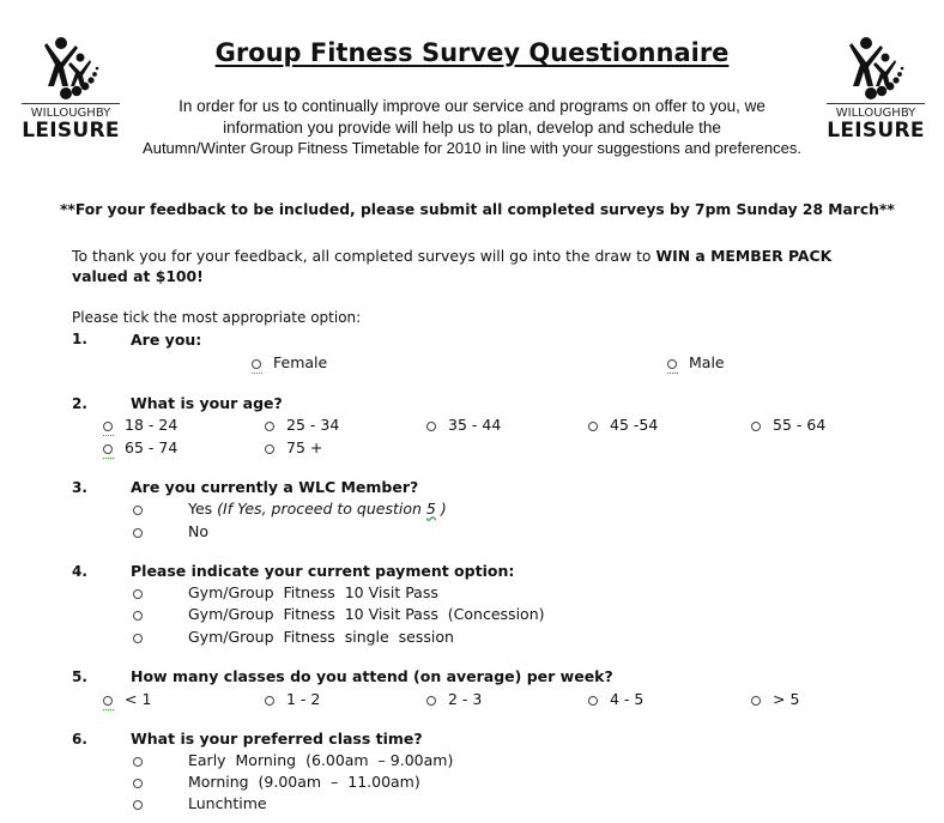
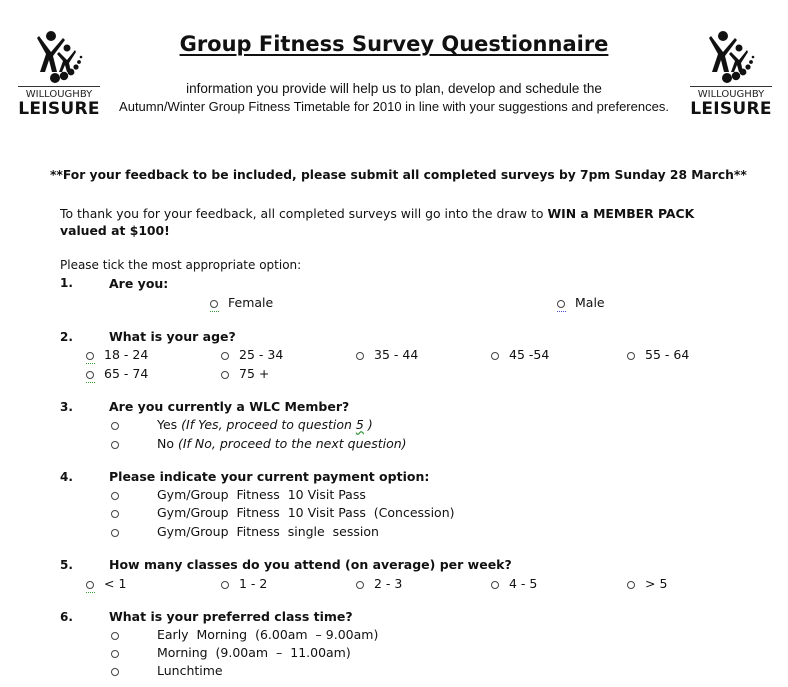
  WILLOUGHBY
  LEISURE
  WILLOUGHBY
  LEISURE
  Group Fitness Survey Questionnaire
- In order for us to continually improve our service and programs on offer to you, we
  information you provide will help us to plan, develop and schedule the
  Autumn/Winter Group Fitness Timetable for 2010 in line with your suggestions and preferences.
  **For your feedback to be included, please submit all completed surveys by 7pm Sunday 28 March**
  To thank you for your feedback, all completed surveys will go into the draw to WIN a MEMBER PACK
  valued at $100!
  Please tick the most appropriate option:
  1.
  Are you:
  Female
  Male
  2.
  What is your age?
  18 - 24
  25 - 34
  35 - 44
  45 -54
  55 - 64
  65 - 74
  75 +
  3.
  Are you currently a WLC Member?
  Yes
  (If Yes, proceed to question 5 )
  No
+ (If No, proceed to the next question)
  4.
  Please indicate your current payment option:
  Gym/Group Fitness 10 Visit Pass
  Gym/Group Fitness 10 Visit Pass (Concession)
  Gym/Group Fitness single session
  5.
  How many classes do you attend (on average) per week?
  < 1
  1 - 2
  2 - 3
  4 - 5
  > 5
  6.
  What is your preferred class time?
  Early Morning (6.00am – 9.00am)
  Morning (9.00am – 11.00am)
  Lunchtime
